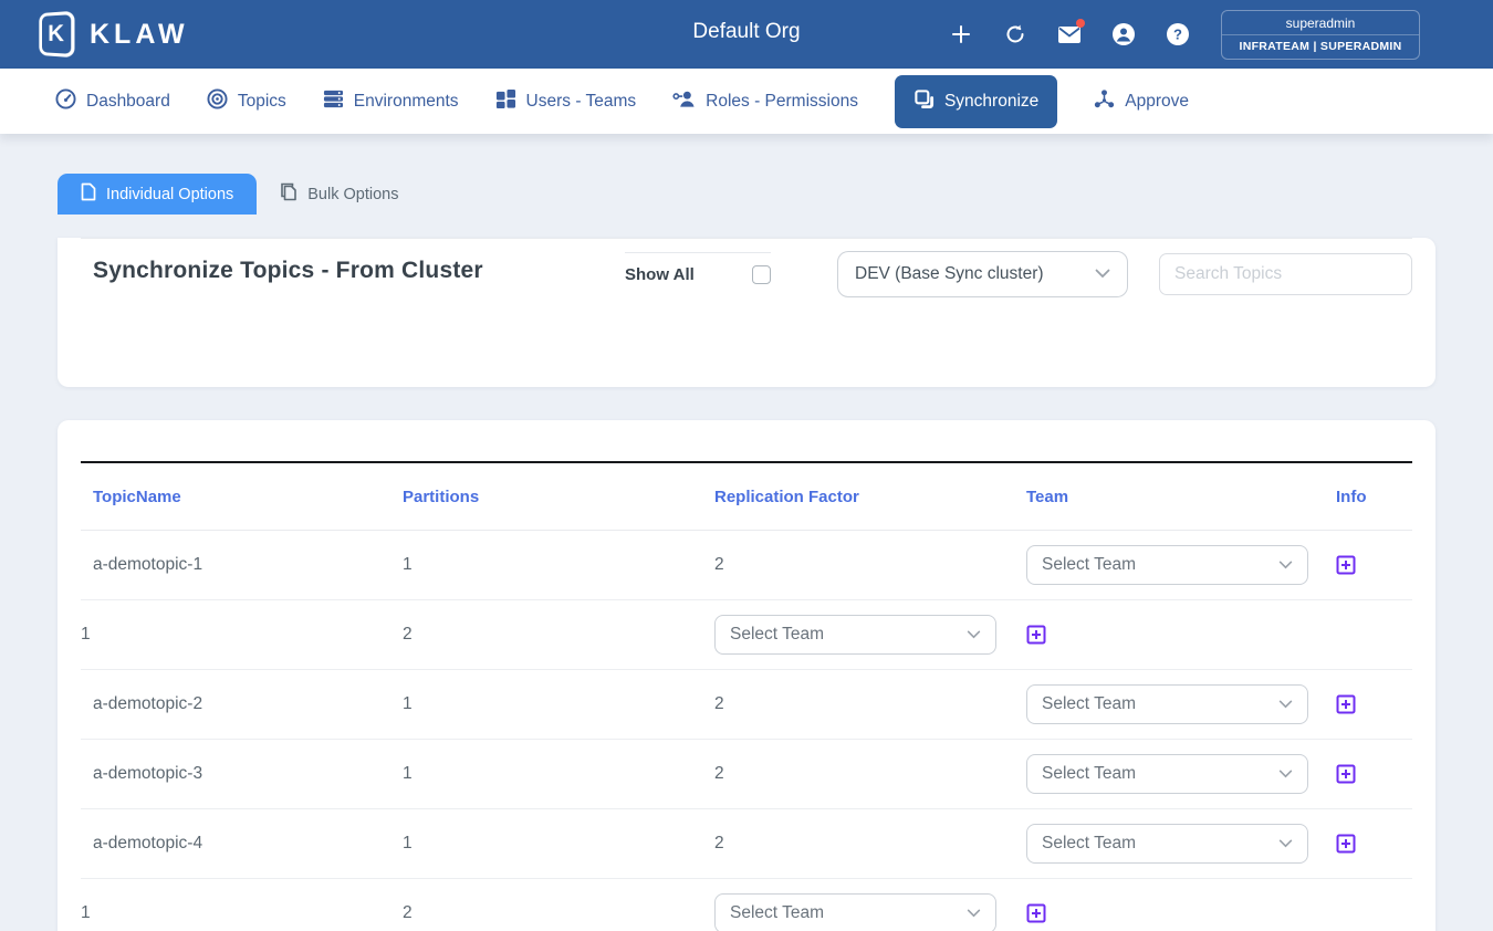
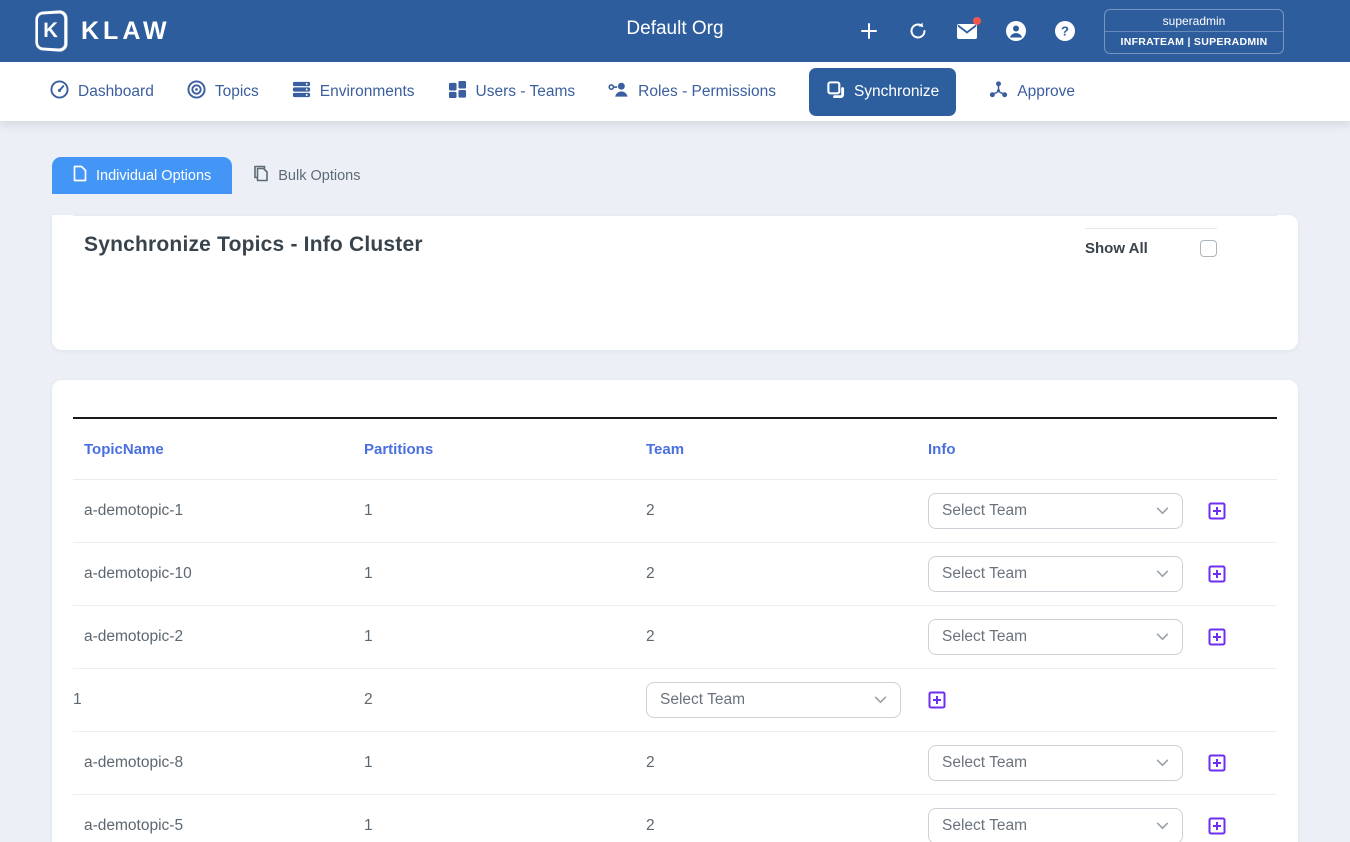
  KLAW
  Default Org
  ?
  superadmin
  INFRATEAM | SUPERADMIN
  Dashboard
  Topics
  Environments
  Users - Teams
  Roles - Permissions
  Synchronize
  Approve
  Individual Options
  Bulk Options
- Synchronize Topics - From Cluster
+ Synchronize Topics - Info Cluster
  Show All
- DEV (Base Sync cluster)
- Search Topics
  TopicName
  Partitions
- Replication Factor
  Team
  Info
  a-demotopic-1
  1
  2
  Select Team
+ a-demotopic-10
  1
  2
  Select Team
  a-demotopic-2
  1
  2
  Select Team
- a-demotopic-3
  1
  2
  Select Team
- a-demotopic-4
+ a-demotopic-8
  1
  2
  Select Team
+ a-demotopic-5
  1
  2
  Select Team
